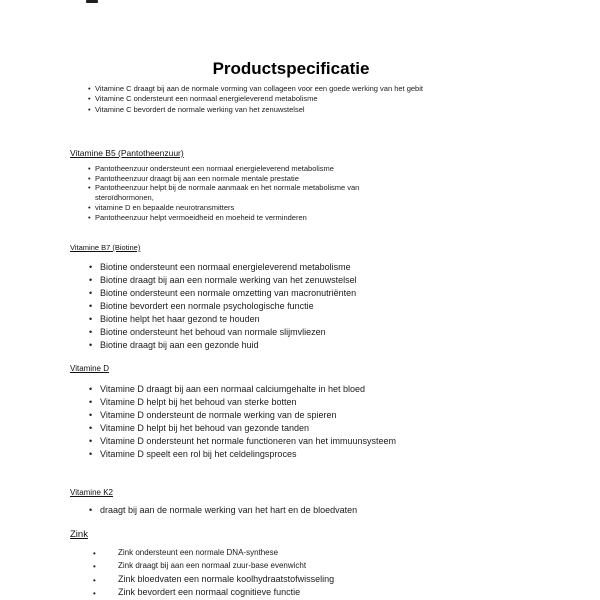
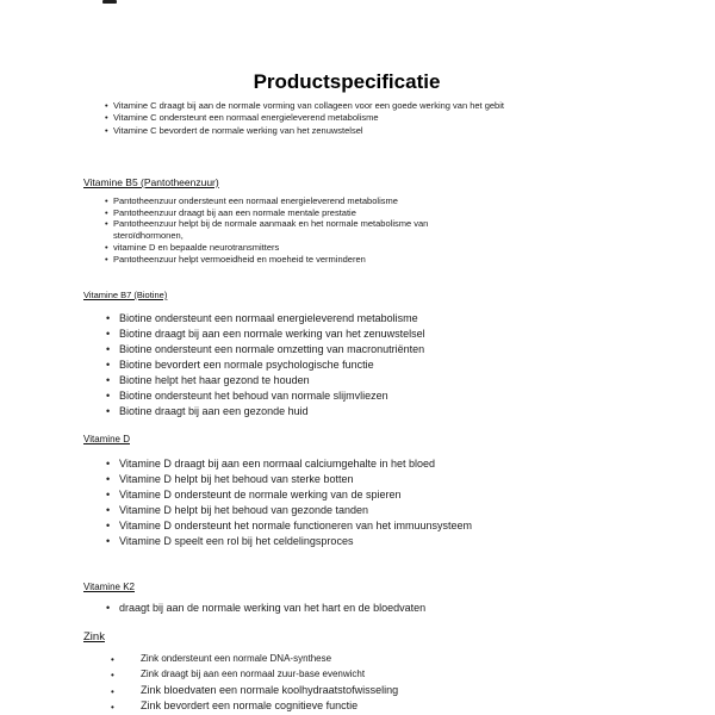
  Productspecificatie
  Vitamine C draagt bij aan de normale vorming van collageen voor een goede werking van het gebit
  Vitamine C ondersteunt een normaal energieleverend metabolisme
  Vitamine C bevordert de normale werking van het zenuwstelsel
  Vitamine B5 (Pantotheenzuur)
  Pantotheenzuur ondersteunt een normaal energieleverend metabolisme
  Pantotheenzuur draagt bij aan een normale mentale prestatie
  Pantotheenzuur helpt bij de normale aanmaak en het normale metabolisme van
  steroïdhormonen,
  vitamine D en bepaalde neurotransmitters
  Pantotheenzuur helpt vermoeidheid en moeheid te verminderen
  Vitamine B7 (Biotine)
  Biotine ondersteunt een normaal energieleverend metabolisme
  Biotine draagt bij aan een normale werking van het zenuwstelsel
  Biotine ondersteunt een normale omzetting van macronutriënten
  Biotine bevordert een normale psychologische functie
  Biotine helpt het haar gezond te houden
  Biotine ondersteunt het behoud van normale slijmvliezen
  Biotine draagt bij aan een gezonde huid
  Vitamine D
  Vitamine D draagt bij aan een normaal calciumgehalte in het bloed
  Vitamine D helpt bij het behoud van sterke botten
  Vitamine D ondersteunt de normale werking van de spieren
  Vitamine D helpt bij het behoud van gezonde tanden
  Vitamine D ondersteunt het normale functioneren van het immuunsysteem
  Vitamine D speelt een rol bij het celdelingsproces
  Vitamine K2
  draagt bij aan de normale werking van het hart en de bloedvaten
  Zink
  Zink ondersteunt een normale DNA-synthese
  Zink draagt bij aan een normaal zuur-base evenwicht
  Zink bloedvaten een normale koolhydraatstofwisseling
- Zink bevordert een normaal cognitieve functie
+ Zink bevordert een normale cognitieve functie
